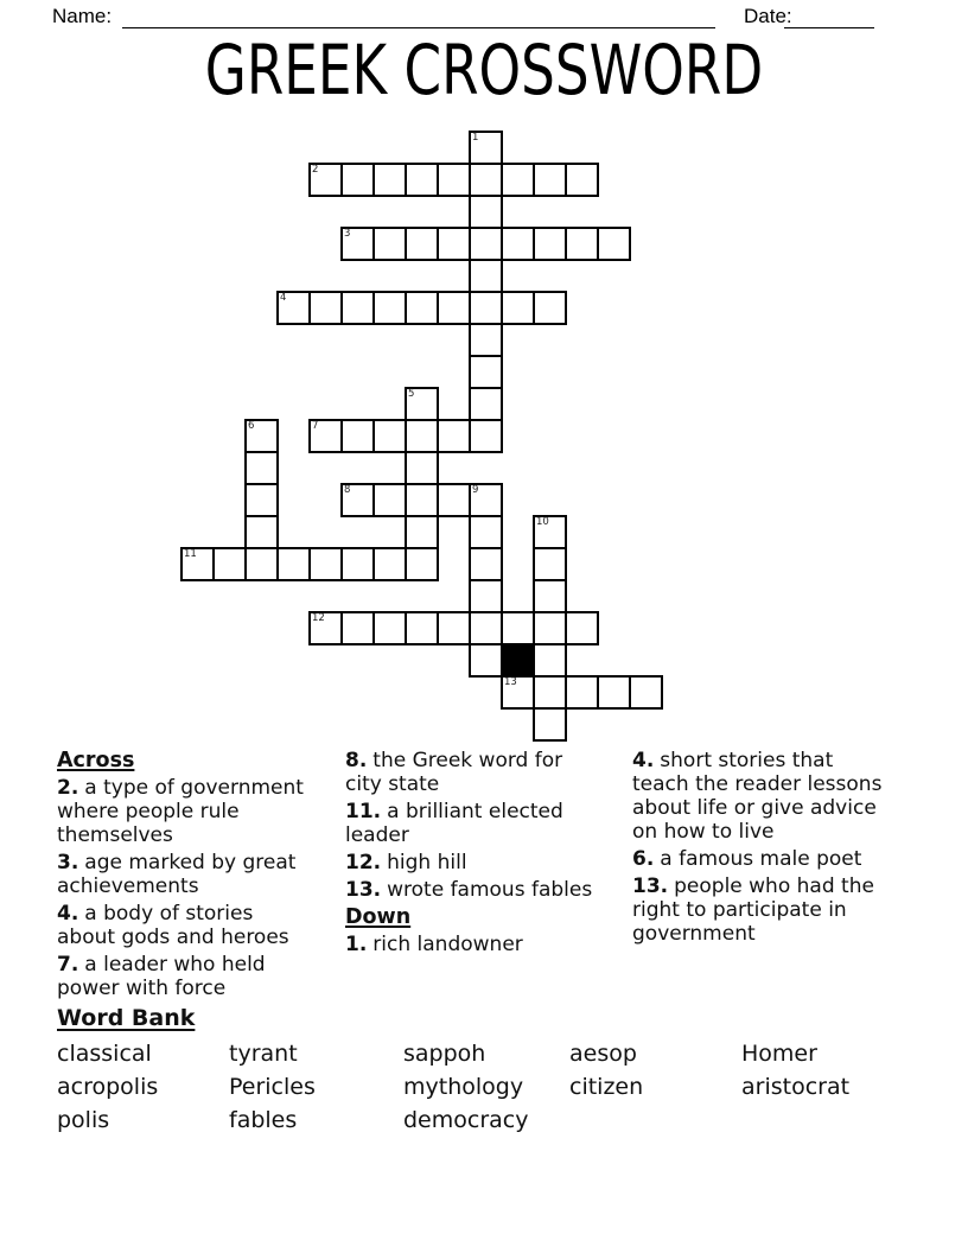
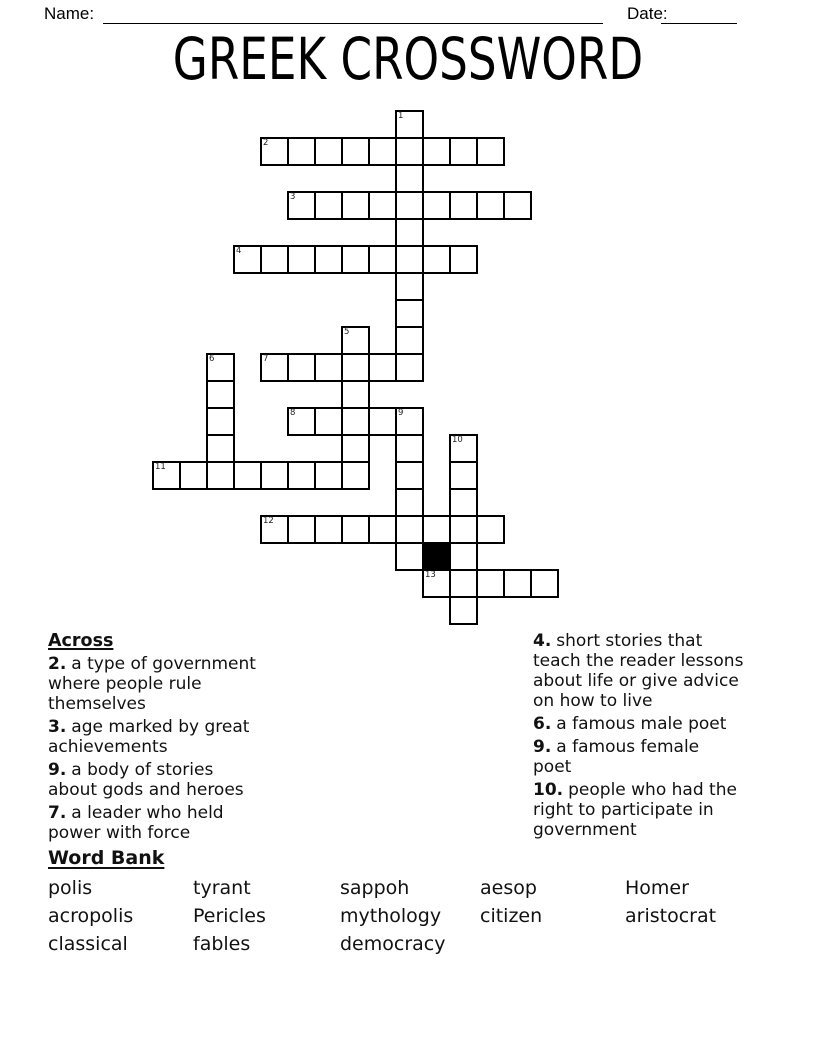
  Name:
  Date:
  GREEK CROSSWORD
  1
  2
  3
  4
  5
  6
  7
  8
  9
  10
  11
  12
  13
  Across
  2. a type of government
  where people rule
  themselves
  3. age marked by great
  achievements
- 4. a body of stories
+ 9. a body of stories
  about gods and heroes
  7. a leader who held
  power with force
- 8. the Greek word for
- city state
- 11. a brilliant elected
- leader
- 12. high hill
- 13. wrote famous fables
- Down
- 1. rich landowner
  4. short stories that
  teach the reader lessons
  about life or give advice
  on how to live
  6. a famous male poet
+ 9. a famous female
+ poet
- 13. people who had the
+ 10. people who had the
  right to participate in
  government
  Word Bank
- classical
+ polis
  tyrant
  sappoh
  aesop
  Homer
  acropolis
  Pericles
  mythology
  citizen
  aristocrat
- polis
+ classical
  fables
  democracy
